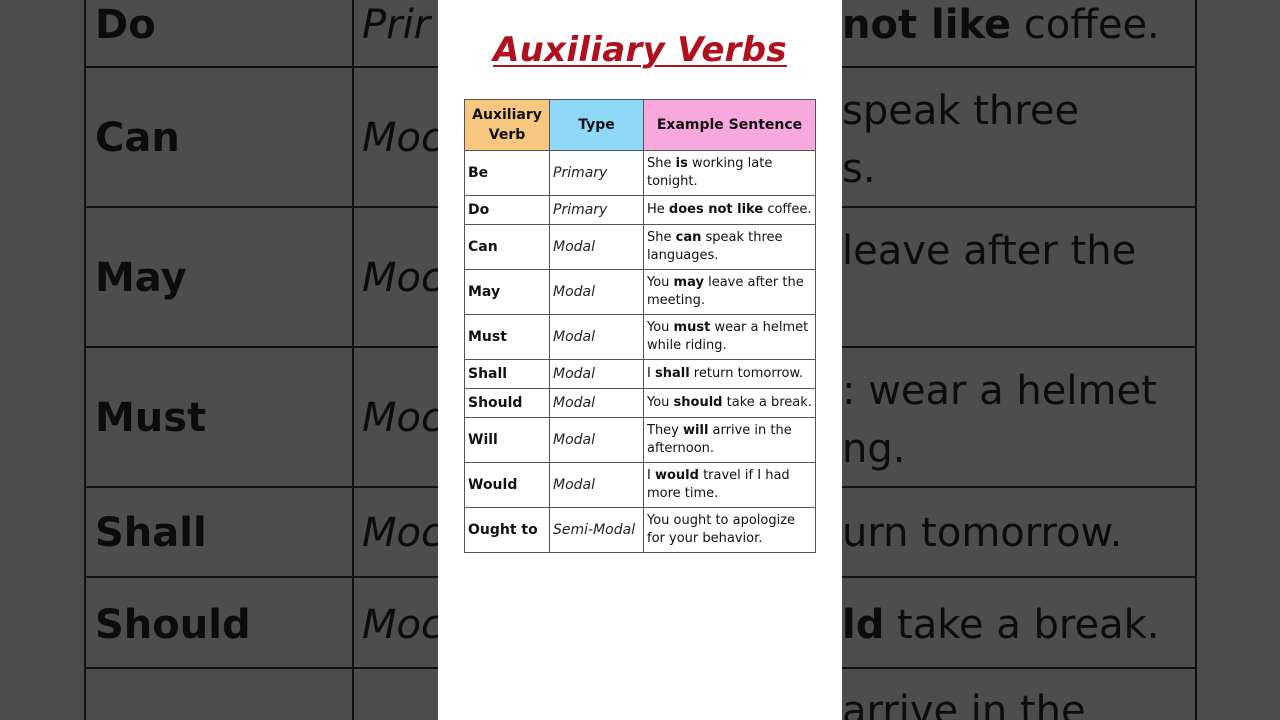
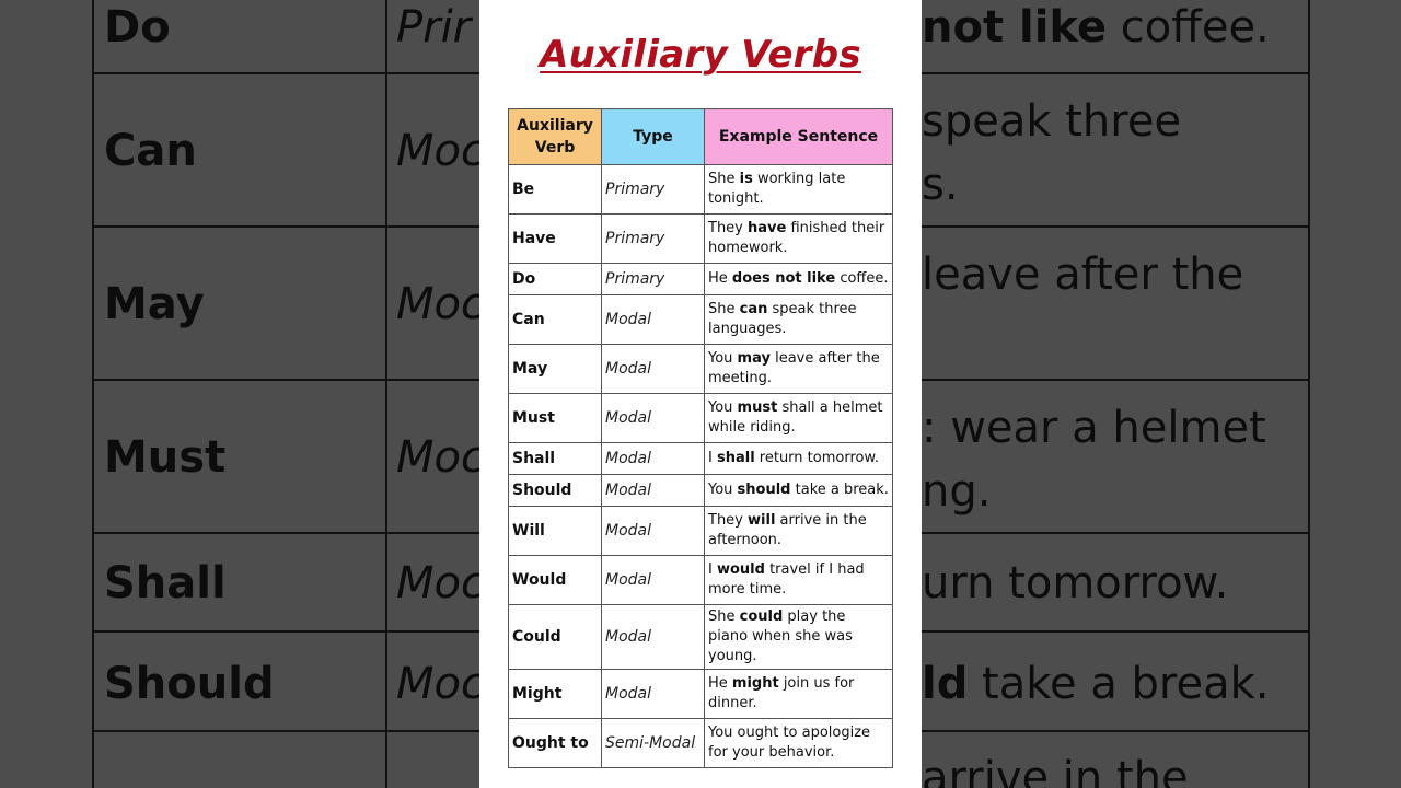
  Do
  Can
  May
  Must
  Shall
  Should
  Prir
  Moc
  Moc
  Moc
  Moc
  Moc
  not like coffee.
  speak three
  s.
  leave after the
  : wear a helmet
  ng.
  urn tomorrow.
  ld take a break.
  arrive in the
  Auxiliary Verbs
  Auxiliary Verb	Type	Example Sentence
  Be	Primary	She is working late tonight.
+ Have	Primary	They have finished their homework.
  Do	Primary	He does not like coffee.
  Can	Modal	She can speak three languages.
  May	Modal	You may leave after the meeting.
- Must	Modal	You must wear a helmet while riding.
+ Must	Modal	You must shall a helmet while riding.
  Shall	Modal	I shall return tomorrow.
  Should	Modal	You should take a break.
  Will	Modal	They will arrive in the afternoon.
  Would	Modal	I would travel if I had more time.
+ Could	Modal	She could play the piano when she was young.
+ Might	Modal	He might join us for dinner.
  Ought to	Semi-Modal	You ought to apologize for your behavior.
